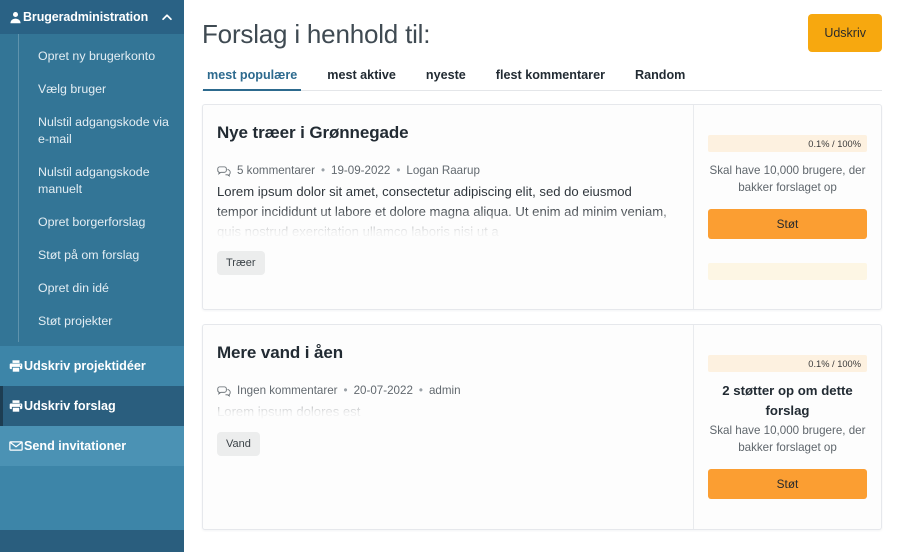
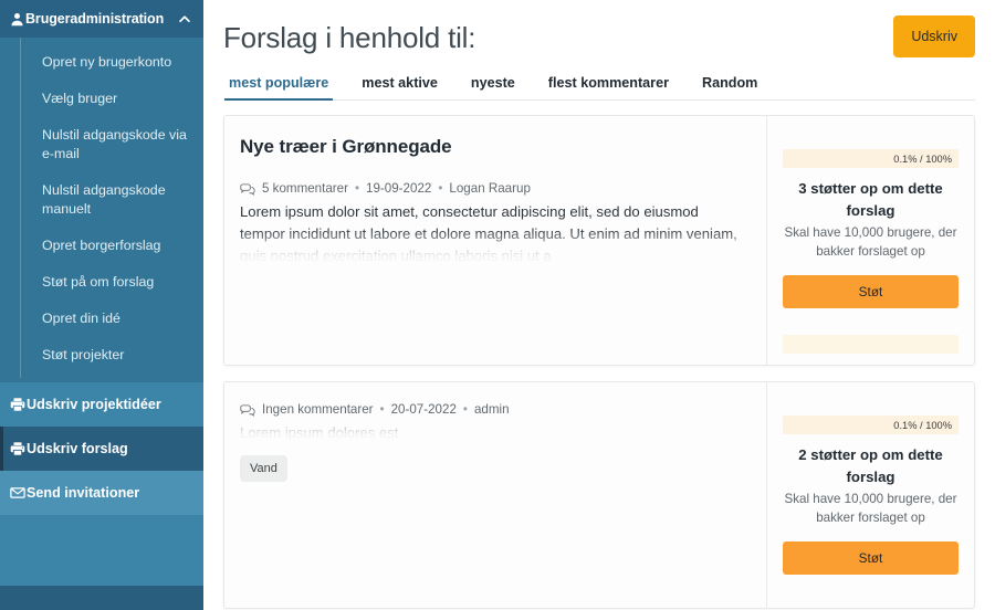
  Brugeradministration
  Opret ny brugerkonto
  Vælg bruger
  Nulstil adgangskode via e-mail
  Nulstil adgangskode manuelt
  Opret borgerforslag
  Støt på om forslag
  Opret din idé
  Støt projekter
  Udskriv projektidéer
  Udskriv forslag
  Send invitationer
  Forslag i henhold til:
  Udskriv
  mest populære
  mest aktive
  nyeste
  flest kommentarer
  Random
  Nye træer i Grønnegade
  5 kommentarer
  •
  19-09-2022
  •
  Logan Raarup
- Træer
  0.1% / 100%
+ 3 støtter op om dette forslag
  Skal have 10,000 brugere, der bakker forslaget op
  Støt
- Mere vand i åen
  Ingen kommentarer
  •
  20-07-2022
  •
  admin
  Vand
  0.1% / 100%
  2 støtter op om dette forslag
  Skal have 10,000 brugere, der bakker forslaget op
  Støt
